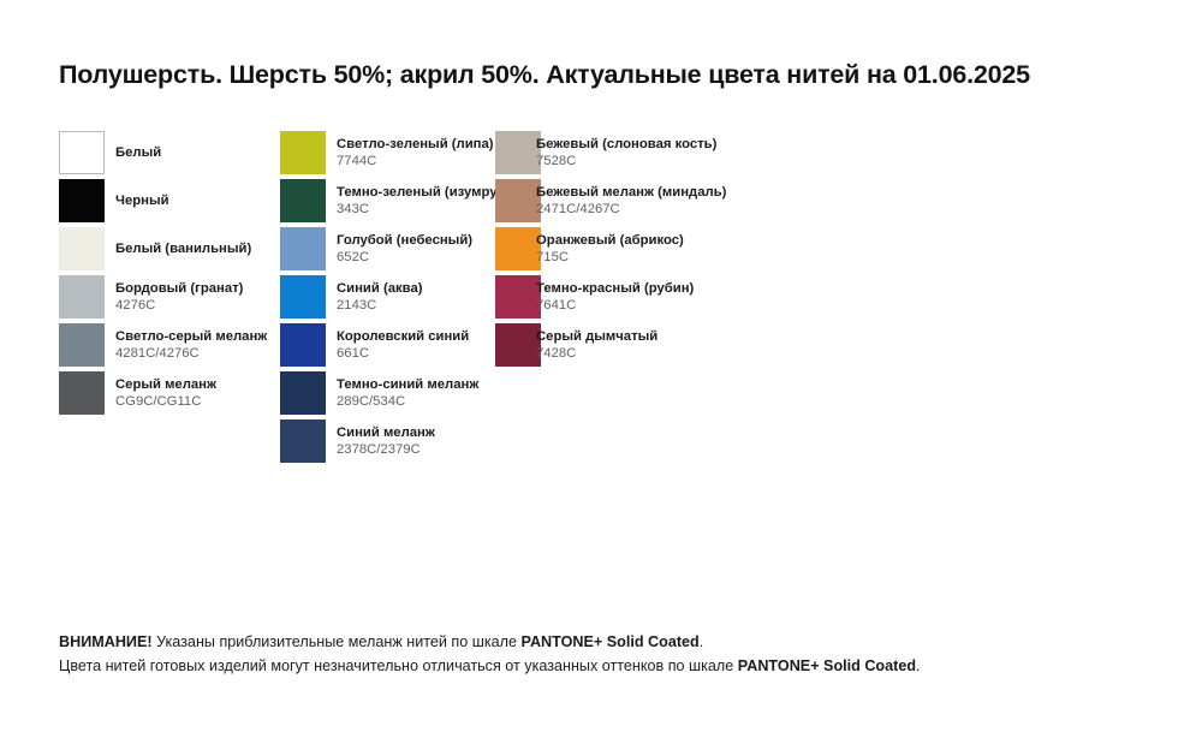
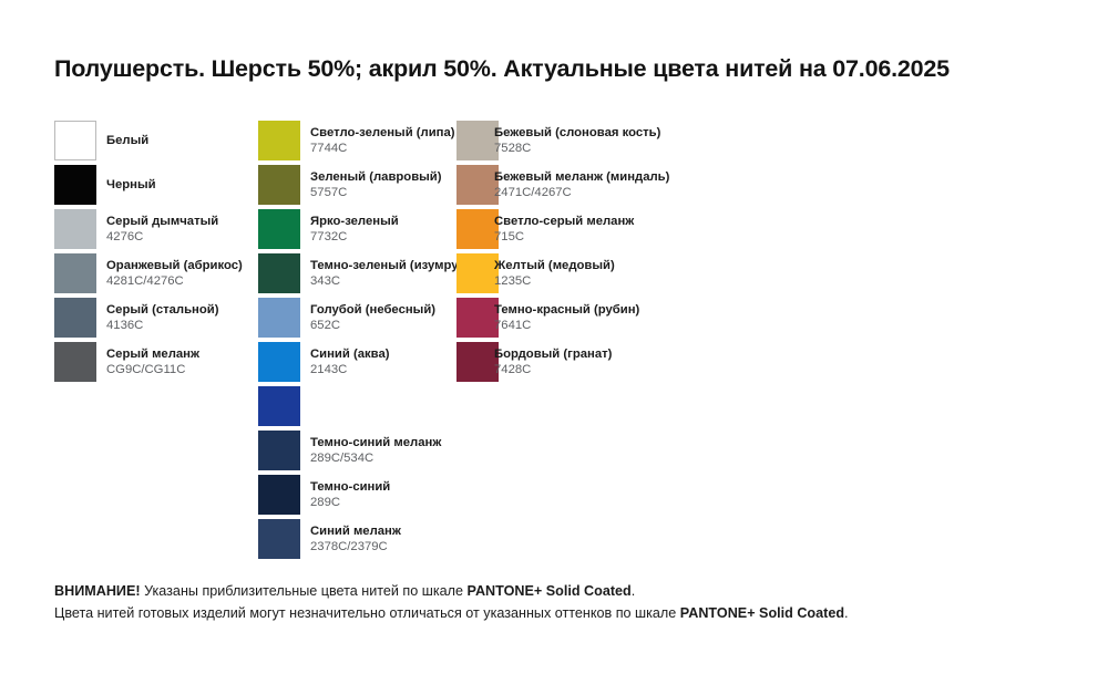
- Полушерсть. Шерсть 50%; акрил 50%. Актуальные цвета нитей на 01.06.2025
+ Полушерсть. Шерсть 50%; акрил 50%. Актуальные цвета нитей на 07.06.2025
  Белый
  Черный
- Белый (ванильный)
- Бордовый (гранат)
+ Серый дымчатый
  4276C
- Светло-серый меланж
+ Оранжевый (абрикос)
  4281C/4276C
+ Серый (стальной)
+ 4136C
  Серый меланж
  CG9C/CG11C
  Светло-зеленый (липа)
  7744C
+ Зеленый (лавровый)
+ 5757C
+ Ярко-зеленый
+ 7732C
  Темно-зеленый (изумру
  343C
  Голубой (небесный)
  652C
  Синий (аква)
  2143C
- Королевский синий
- 661C
  Темно-синий меланж
  289C/534C
+ Темно-синий
+ 289C
  Синий меланж
  2378C/2379C
  Бежевый (слоновая кость)
  7528C
  Бежевый меланж (миндаль)
  2471C/4267C
- Оранжевый (абрикос)
+ Светло-серый меланж
  715C
+ Желтый (медовый)
+ 1235C
  Темно-красный (рубин)
  7641C
- Серый дымчатый
+ Бордовый (гранат)
  7428C
- ВНИМАНИЕ! Указаны приблизительные меланж нитей по шкале PANTONE+ Solid Coated.
+ ВНИМАНИЕ! Указаны приблизительные цвета нитей по шкале PANTONE+ Solid Coated.
  Цвета нитей готовых изделий могут незначительно отличаться от указанных оттенков по шкале PANTONE+ Solid Coated.
